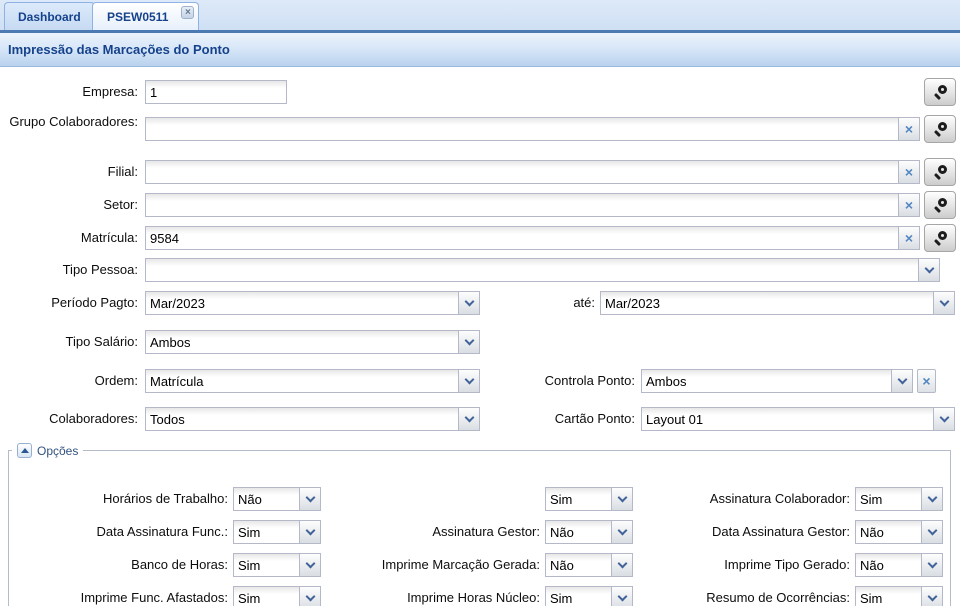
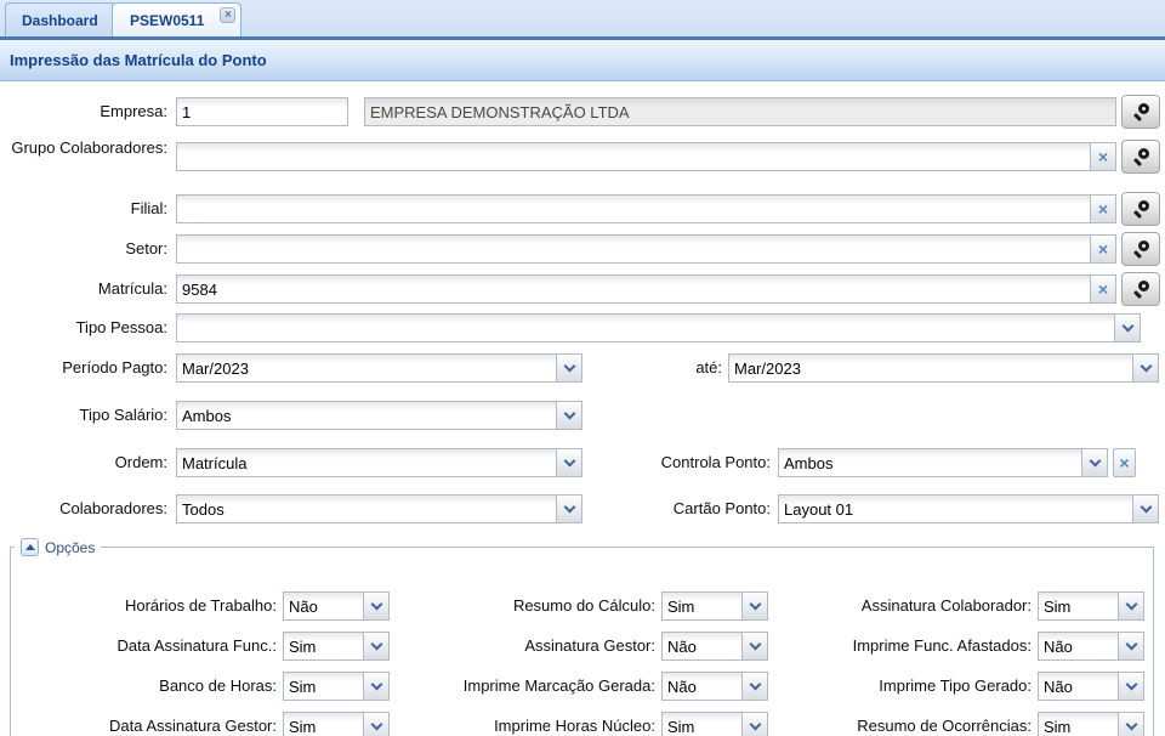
  Dashboard
  PSEW0511
  ×
- Impressão das Marcações do Ponto
+ Impressão das Matrícula do Ponto
  Empresa:
  1
+ EMPRESA DEMONSTRAÇÃO LTDA
  Grupo Colaboradores:
  ×
  Filial:
  ×
  Setor:
  ×
  Matrícula:
  9584
  ×
  Tipo Pessoa:
  Período Pagto:
  Mar/2023
  até:
  Mar/2023
  Tipo Salário:
  Ambos
  Ordem:
  Matrícula
  Controla Ponto:
  Ambos
  ×
  Colaboradores:
  Todos
  Cartão Ponto:
  Layout 01
  Opções
  Horários de Trabalho:
  Não
+ Resumo do Cálculo:
  Sim
  Assinatura Colaborador:
  Sim
  Data Assinatura Func.:
  Sim
  Assinatura Gestor:
  Não
- Data Assinatura Gestor:
+ Imprime Func. Afastados:
  Não
  Banco de Horas:
  Sim
  Imprime Marcação Gerada:
  Não
  Imprime Tipo Gerado:
  Não
- Imprime Func. Afastados:
+ Data Assinatura Gestor:
  Sim
  Imprime Horas Núcleo:
  Sim
  Resumo de Ocorrências:
  Sim
